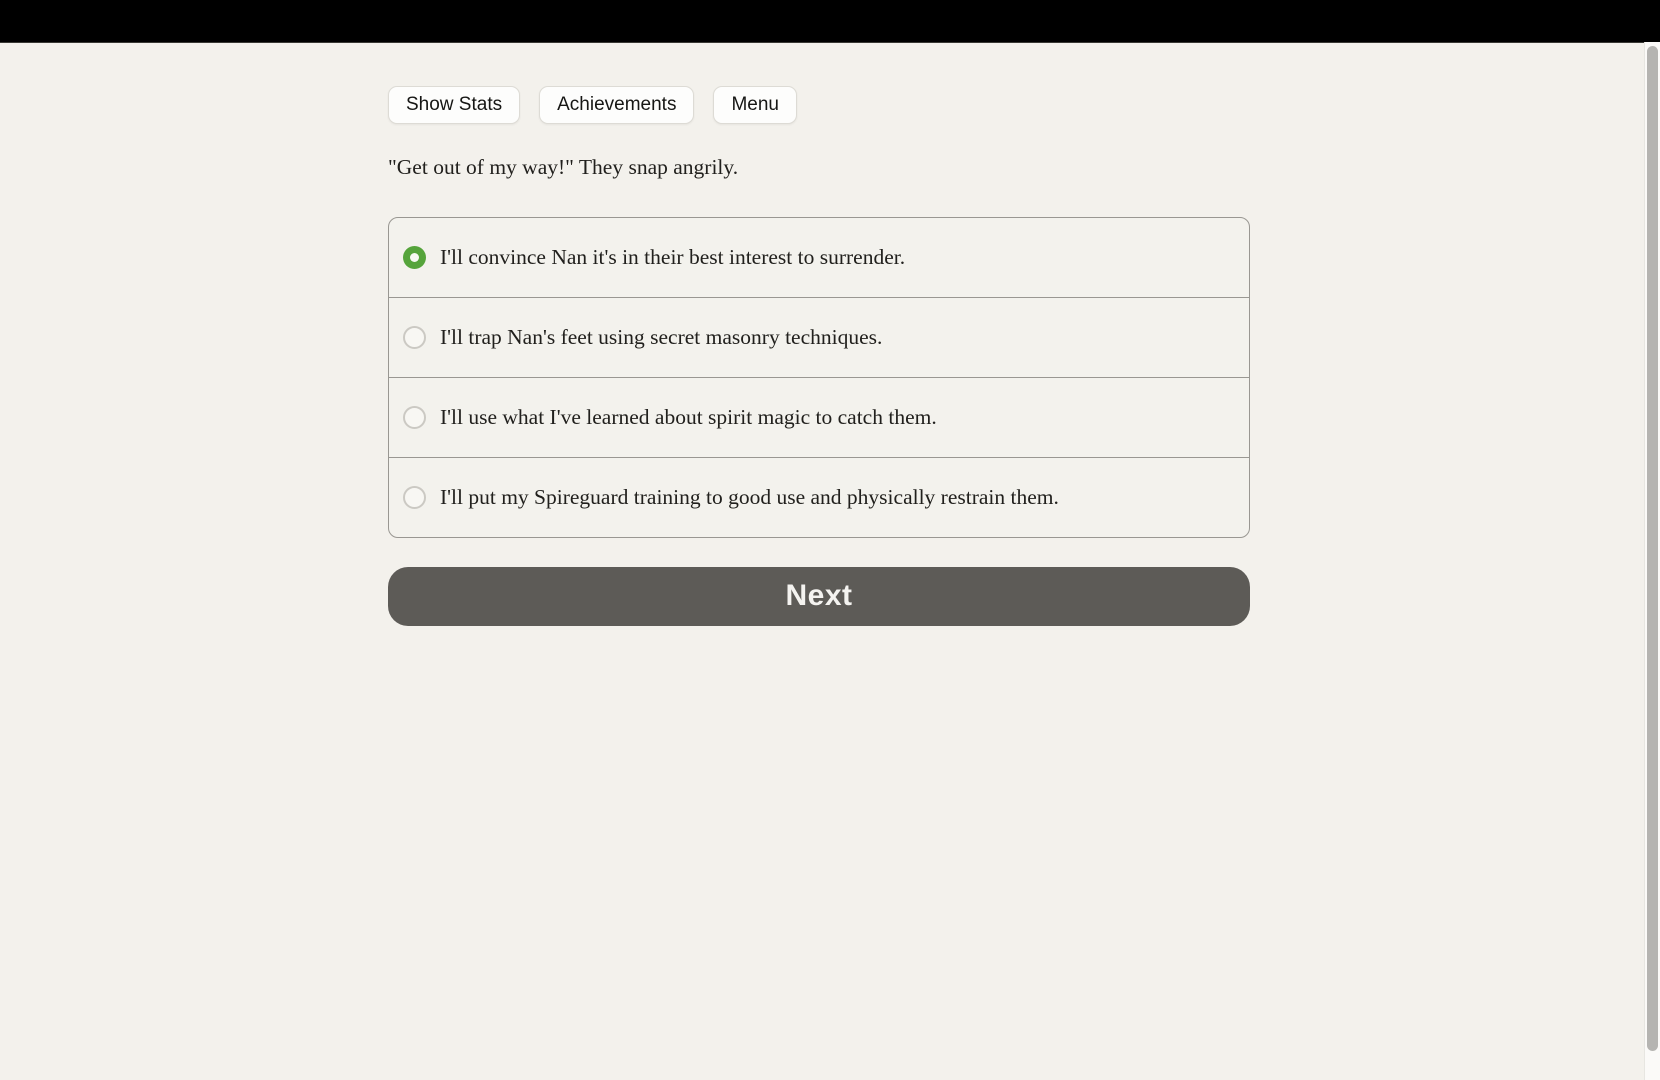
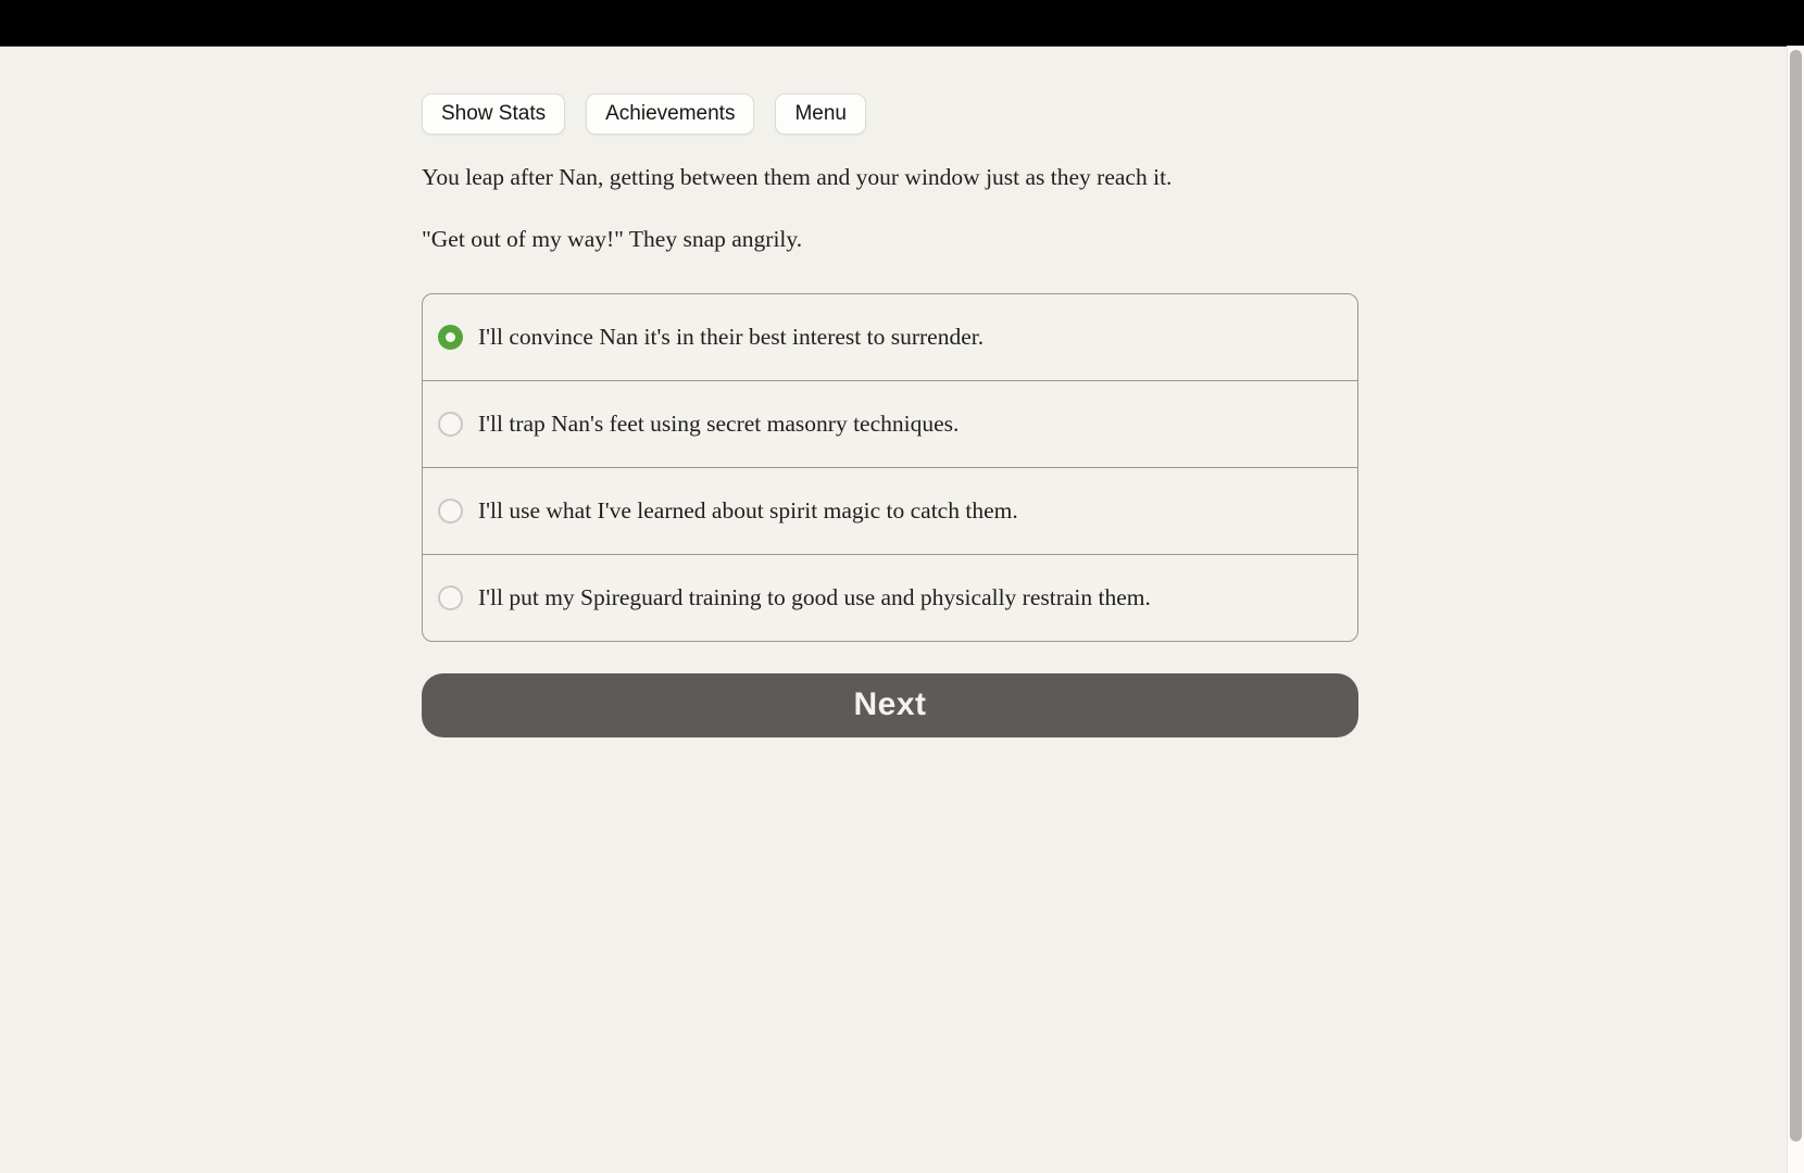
  Show Stats
  Achievements
  Menu
+ You leap after Nan, getting between them and your window just as they reach it.
  "Get out of my way!" They snap angrily.
  I'll convince Nan it's in their best interest to surrender.
  I'll trap Nan's feet using secret masonry techniques.
  I'll use what I've learned about spirit magic to catch them.
  I'll put my Spireguard training to good use and physically restrain them.
  Next
